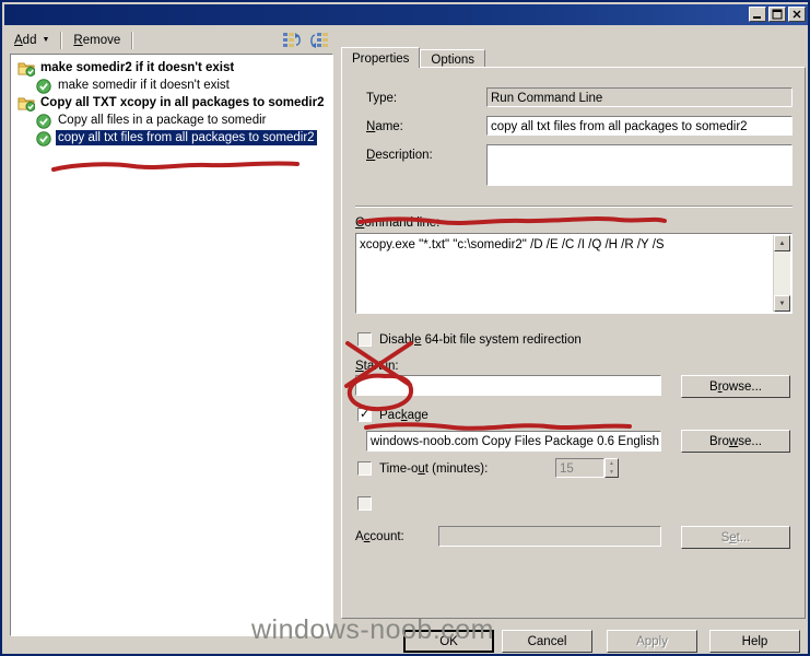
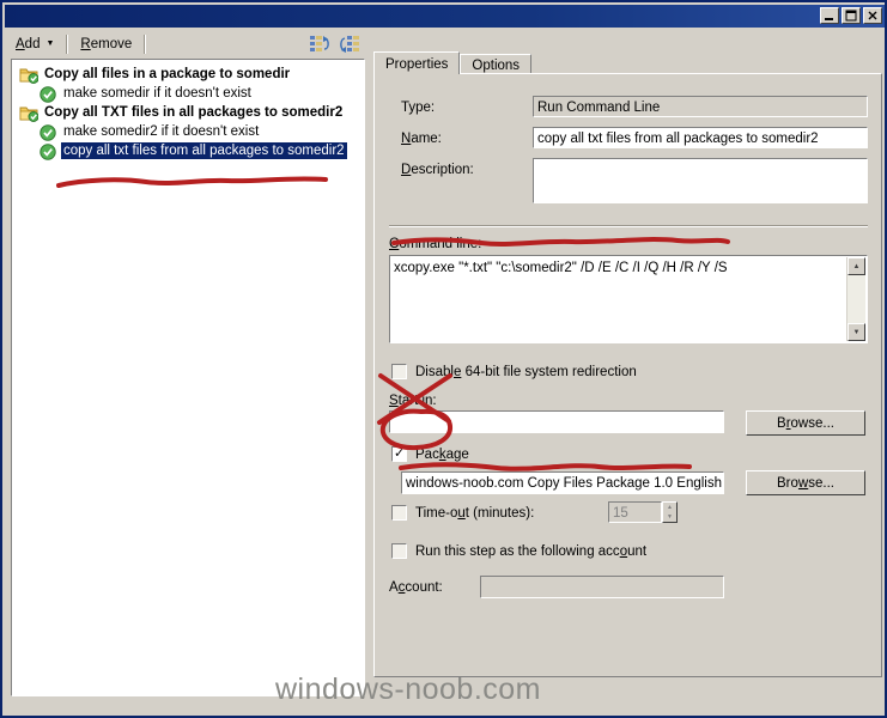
  Add
  Remove
- make somedir2 if it doesn't exist
+ Copy all files in a package to somedir
  make somedir if it doesn't exist
- Copy all TXT xcopy in all packages to somedir2
+ Copy all TXT files in all packages to somedir2
- Copy all files in a package to somedir
+ make somedir2 if it doesn't exist
  copy all txt files from all packages to somedir2
  Properties
  Options
  Type:
  Run Command Line
  Name:
  copy all txt files from all packages to somedir2
  Description:
  ommand lin
  xcopy.exe "*.txt" "c:\somedir2" /D /E /C /I /Q /H /R /Y /S
  Disable 64-bit file system redirection
  Sta in:
  Browse...
  ✓
  Package
- windows-noob.com Copy Files Package 0.6 English
+ windows-noob.com Copy Files Package 1.0 English
  Browse...
  Time-out (minutes):
  15
+ Run this step as the following account
  Account:
- Set...
- OK
- Cancel
- Apply
- Help
  windows-noob.com
